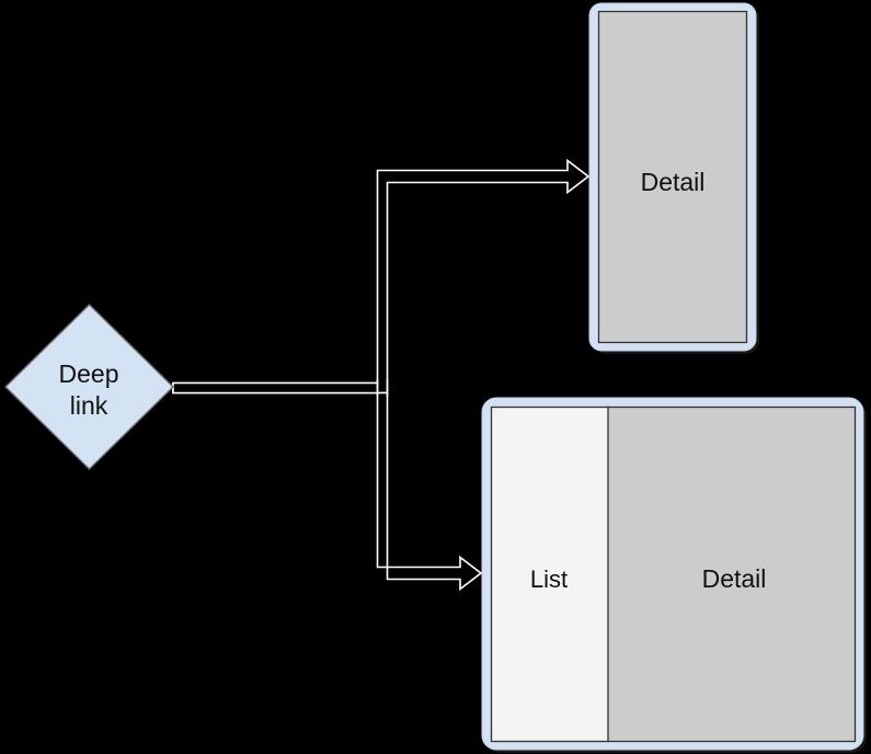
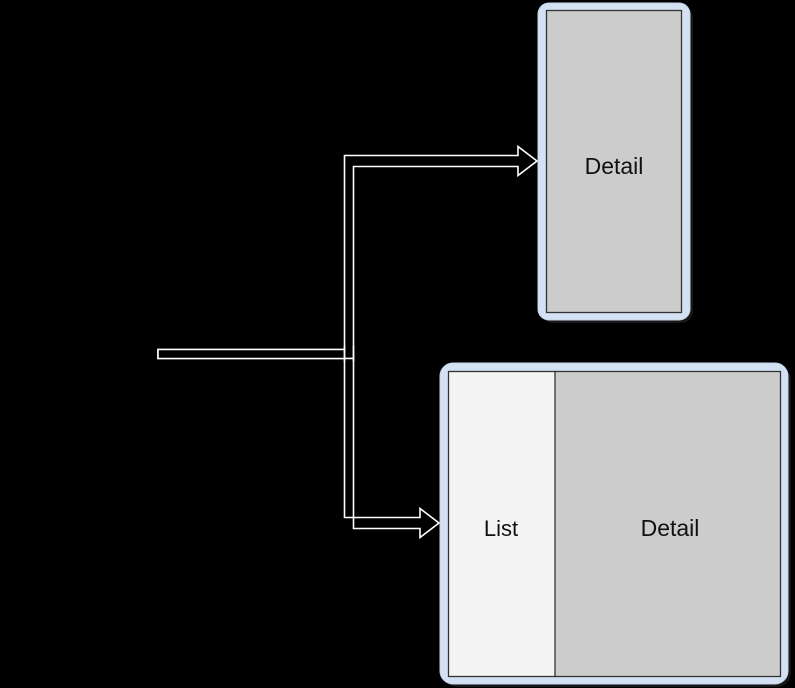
- Deep
- link
  Detail
  List
  Detail
